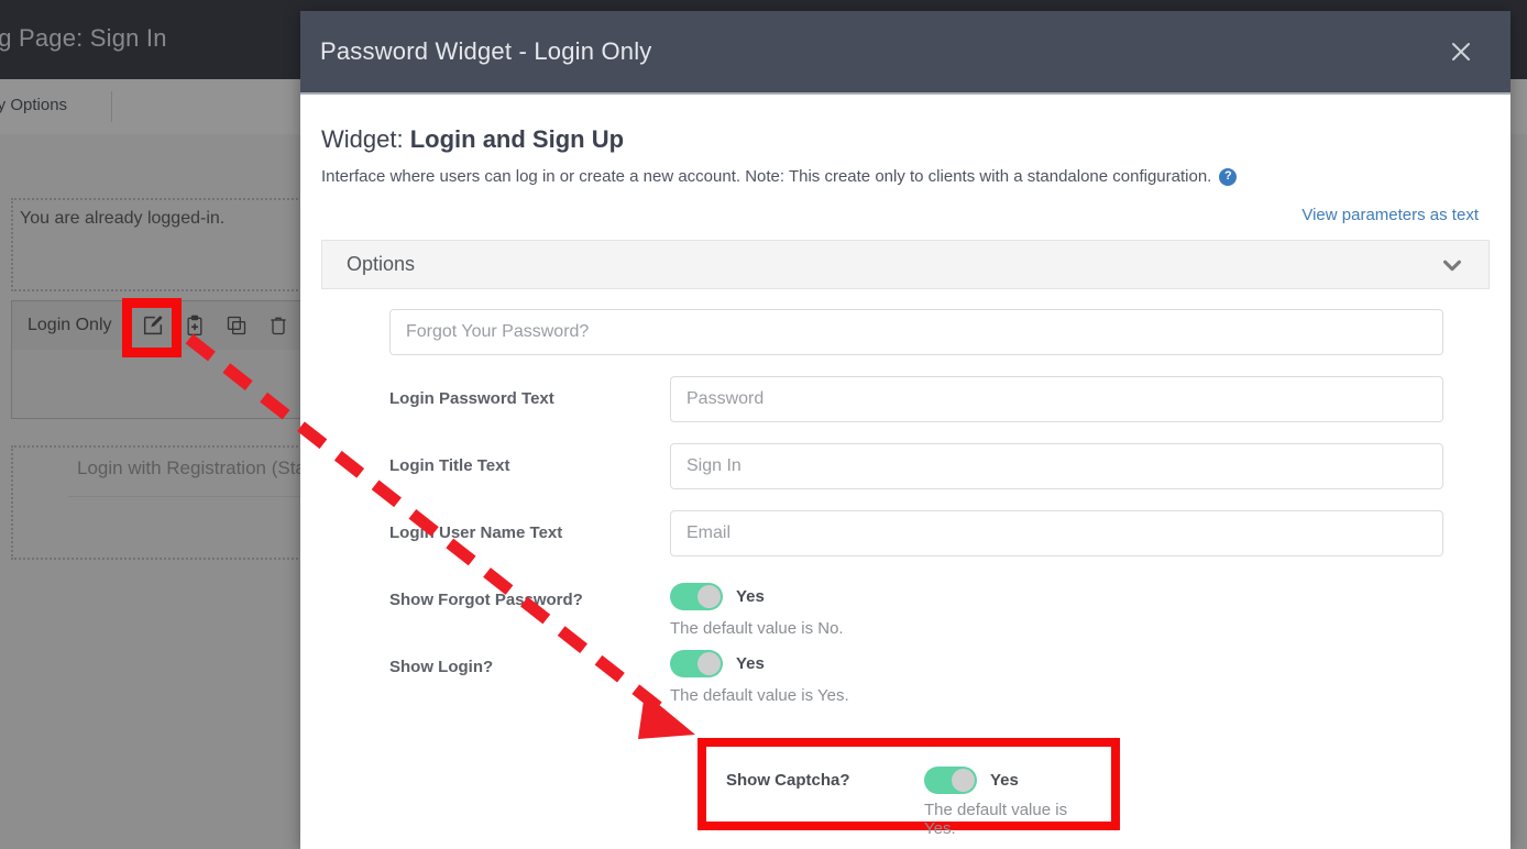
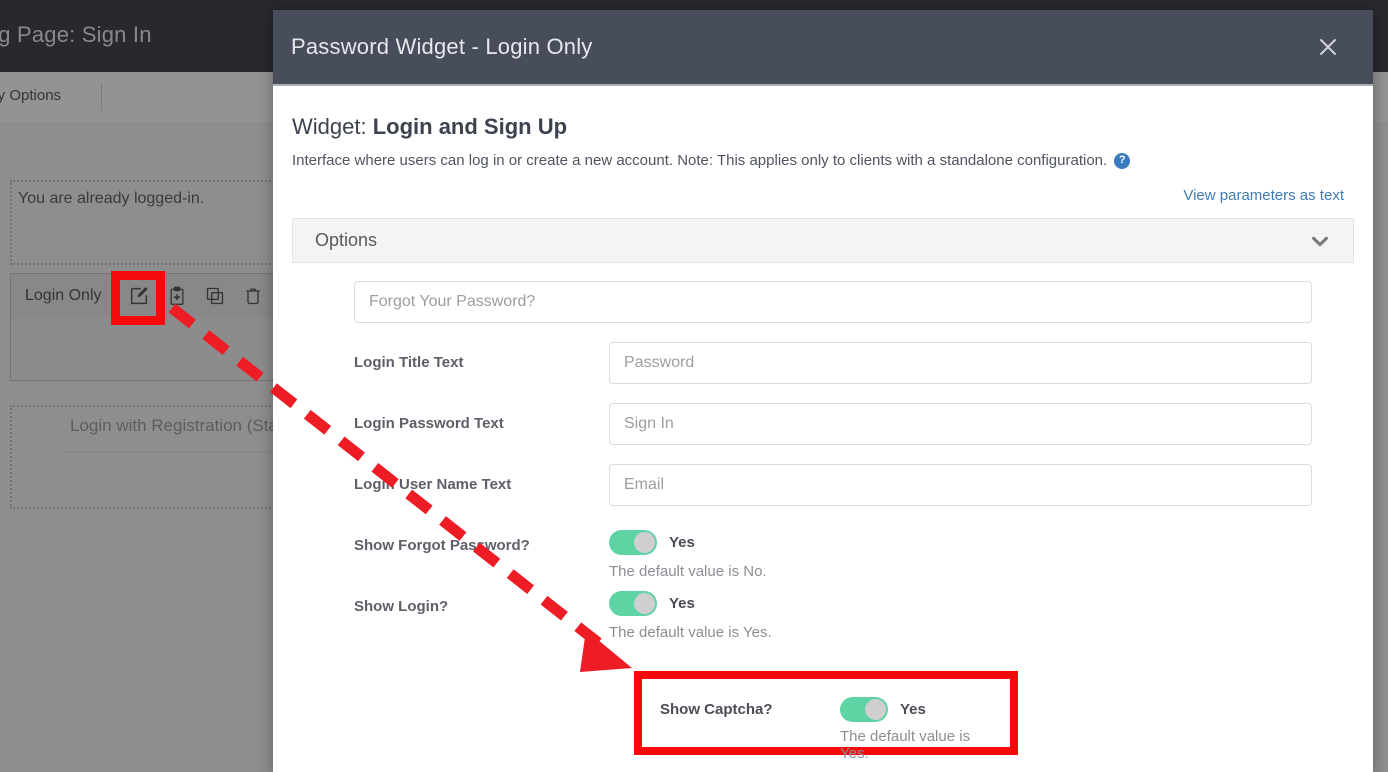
  You are already logged-in.
  Login Only
  Login with Registration (St
  Password Widget - Login Only
  Widget: Login and Sign Up
- Interface where users can log in or create a new account. Note: This create only to clients with a standalone configuration.
+ Interface where users can log in or create a new account. Note: This applies only to clients with a standalone configuration.
  ?
  View parameters as text
  Options
  Forgot Your Password?
- Login Password Text
+ Login Title Text
  Password
- Login Title Text
+ Login Password Text
  Sign In
  Logi User Name Text
  Email
  Show Forgot Pasword?
  Yes
  The default value is No.
  Show Login?
  Yes
  The default value is Yes.
  Show Captcha?
  Yes
  The default value is Yes.
